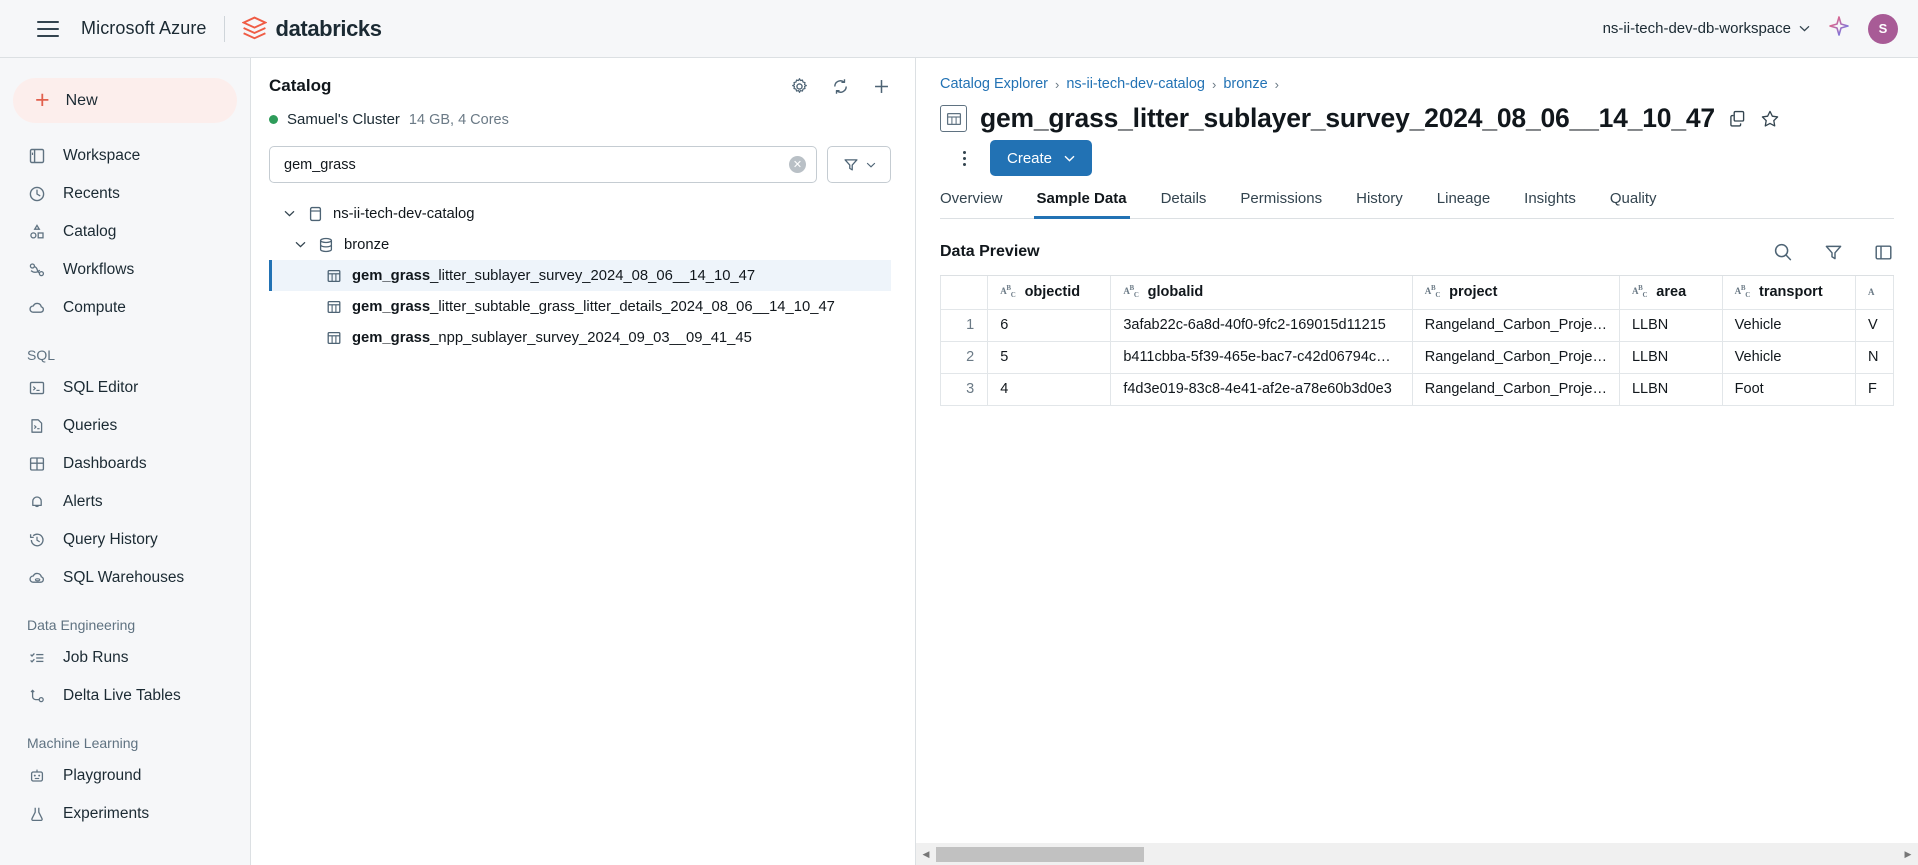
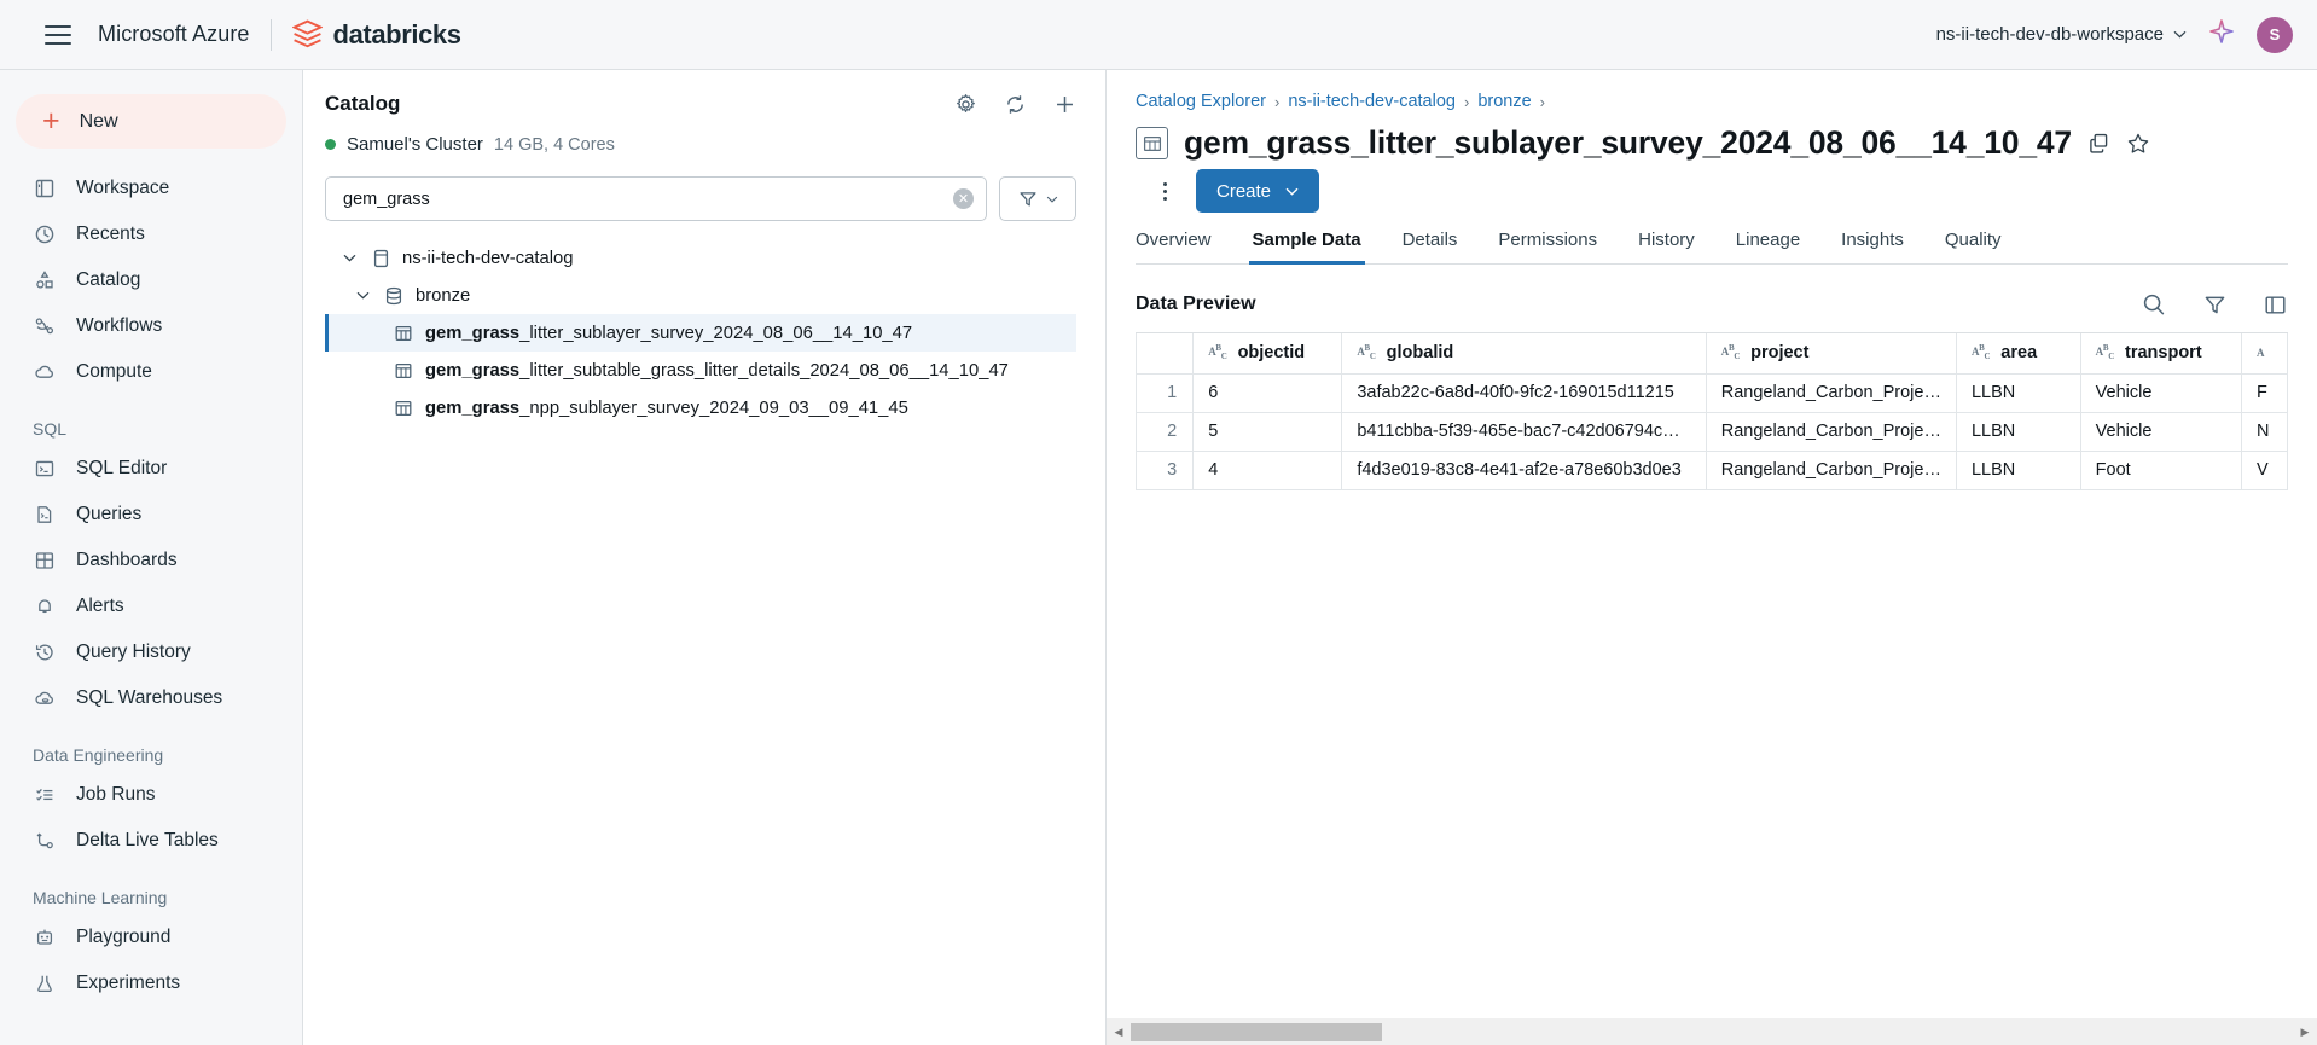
  Microsoft Azure
  databricks
  ns-ii-tech-dev-db-workspace
  S
  +
  New
  Workspace
  Recents
  Catalog
  Workflows
  Compute
  SQL
  SQL Editor
  Queries
  Dashboards
  Alerts
  Query History
  SQL Warehouses
  Data Engineering
  Job Runs
  Delta Live Tables
  Machine Learning
  Playground
  Experiments
  Catalog
  Samuel's Cluster
  14 GB, 4 Cores
  gem_grass
  ✕
  ns-ii-tech-dev-catalog
  bronze
  gem_grass_litter_sublayer_survey_2024_08_06__14_10_47
  gem_grass_litter_subtable_grass_litter_details_2024_08_06__14_10_47
  gem_grass_npp_sublayer_survey_2024_09_03__09_41_45
  Catalog Explorer
  ›
  ns-ii-tech-dev-catalog
  ›
  bronze
  ›
  gem_grass_litter_sublayer_survey_2024_08_06__14_10_47
  Create
  Overview
  Sample Data
  Details
  Permissions
  History
  Lineage
  Insights
  Quality
  Data Preview
  	ABC objectid	ABC globalid	ABC project	ABC area	ABC transport	A
- 1	6	3afab22c-6a8d-40f0-9fc2-169015d11215	Rangeland_Carbon_Proje…	LLBN	Vehicle	V
+ 1	6	3afab22c-6a8d-40f0-9fc2-169015d11215	Rangeland_Carbon_Proje…	LLBN	Vehicle	F
  2	5	b411cbba-5f39-465e-bac7-c42d06794c…	Rangeland_Carbon_Proje…	LLBN	Vehicle	N
- 3	4	f4d3e019-83c8-4e41-af2e-a78e60b3d0e3	Rangeland_Carbon_Proje…	LLBN	Foot	F
+ 3	4	f4d3e019-83c8-4e41-af2e-a78e60b3d0e3	Rangeland_Carbon_Proje…	LLBN	Foot	V
  ◀
  ▶
